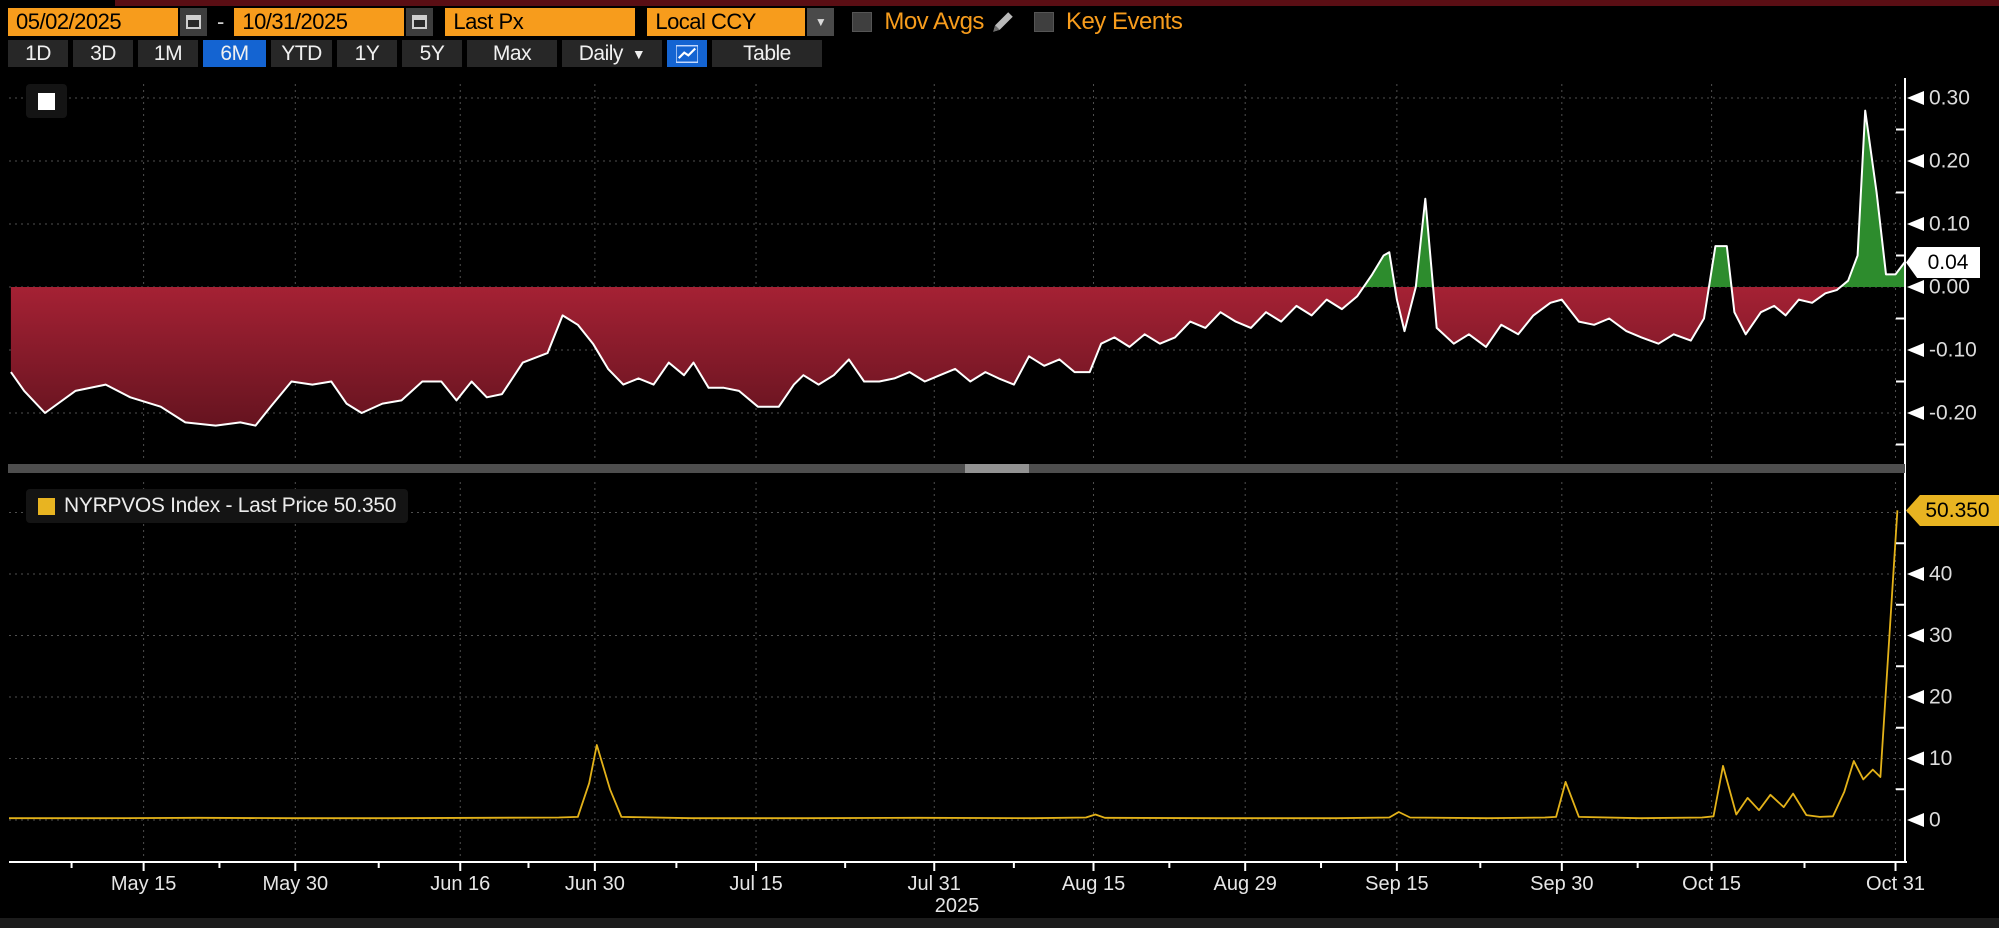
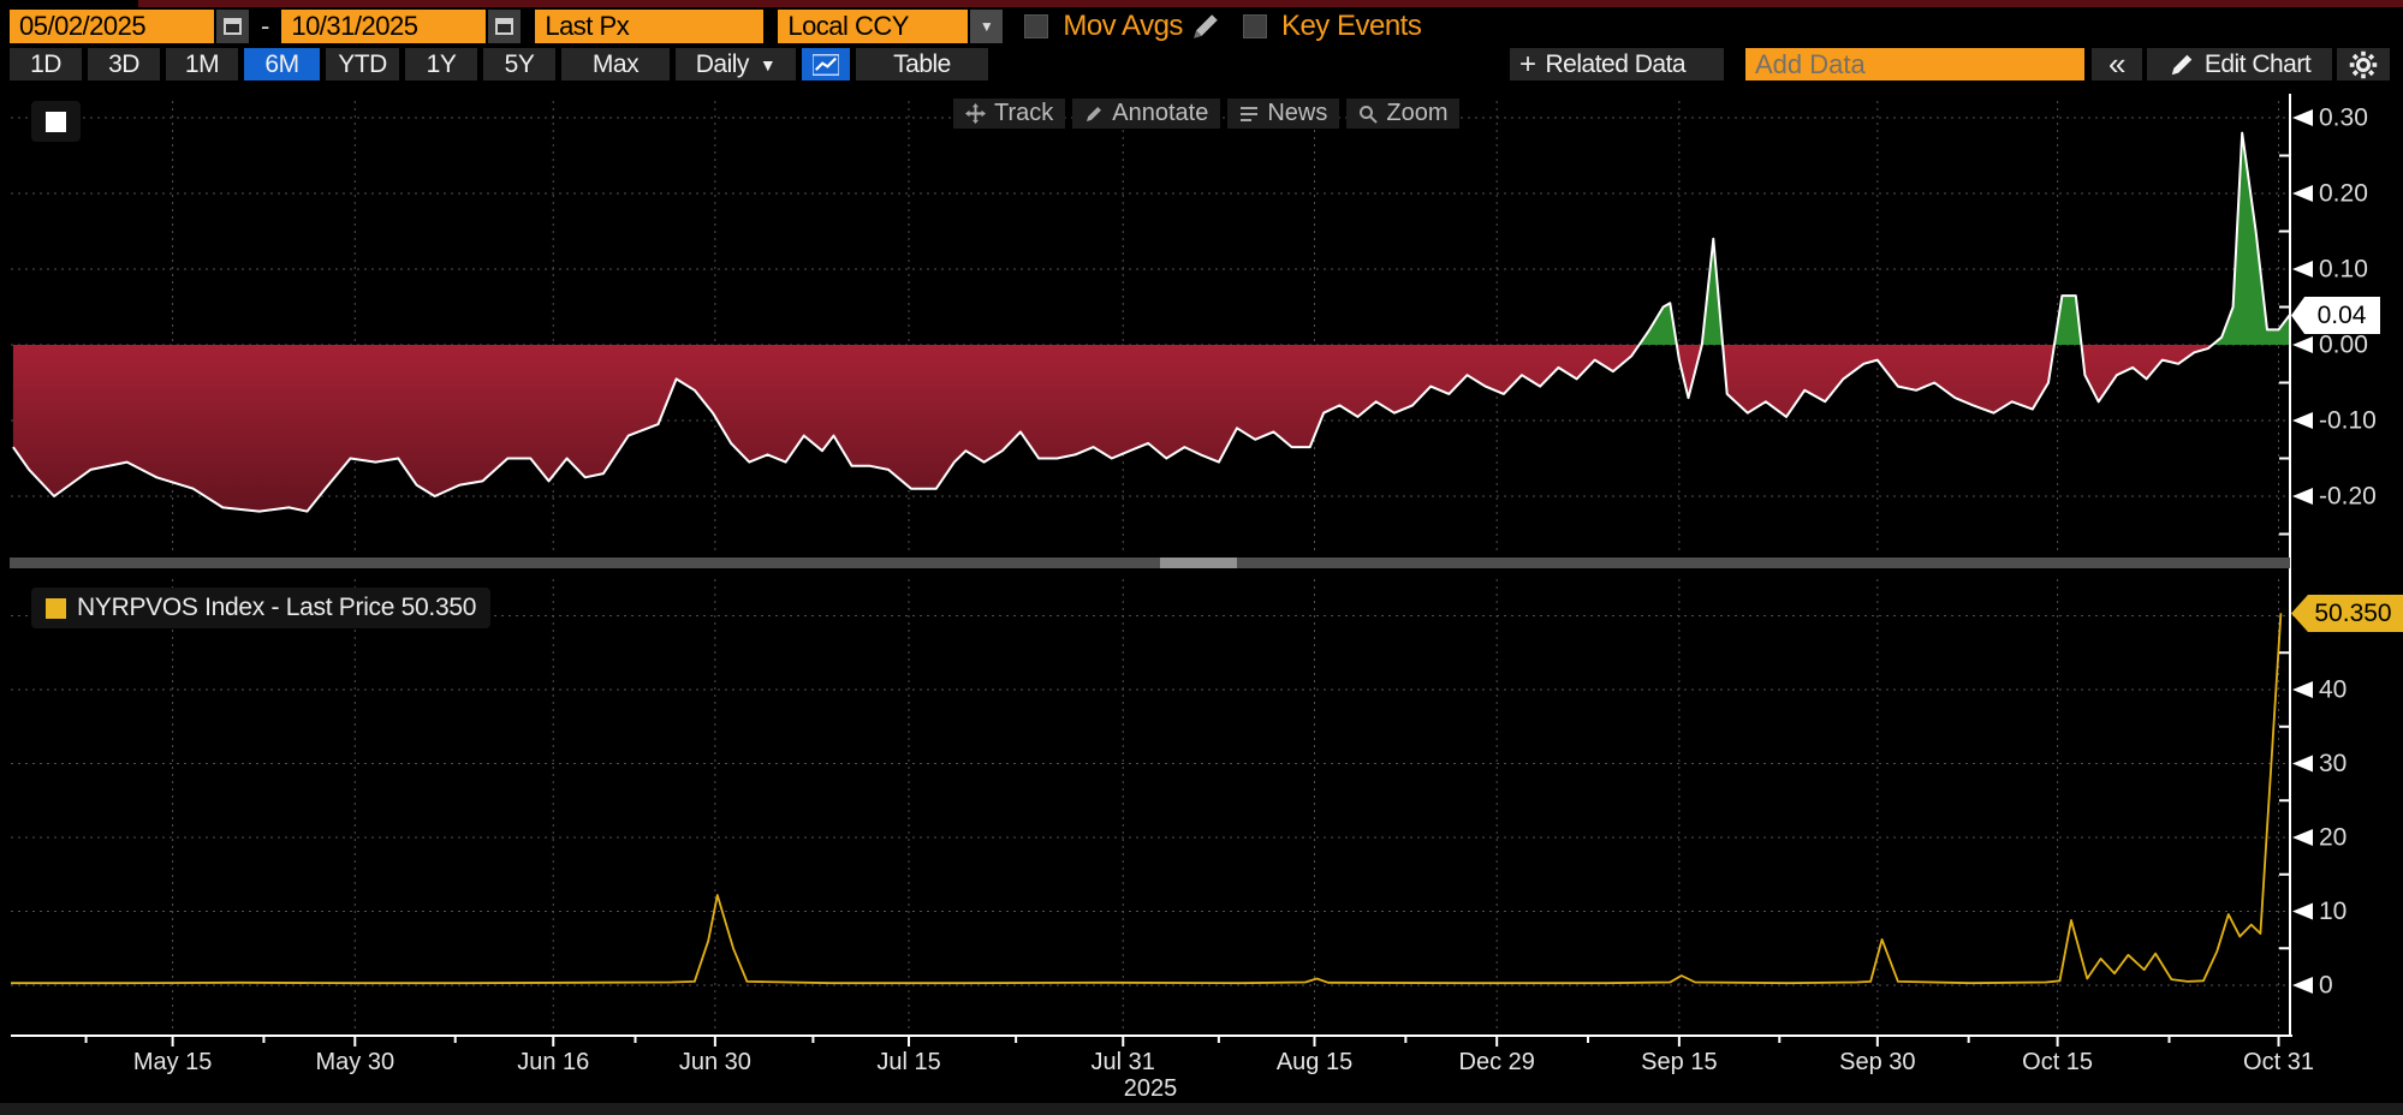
  0.30
  0.20
  0.10
  0.00
  -0.10
  -0.20
  40
  30
  20
  10
  0
  May 15
  May 30
  Jun 16
  Jun 30
  Jul 15
  Jul 31
  Aug 15
- Aug 29
+ Dec 29
  Sep 15
  Sep 30
  Oct 15
  Oct 31
  2025
  05/02/2025
  -
  10/31/2025
  Last Px
  Local CCY
  ▼
  Mov Avgs
  Key Events
  1D
  3D
  1M
  6M
  YTD
  1Y
  5Y
  Max
  Daily
  ▼
  Table
+ +
+ Related Data
+ Add Data
+ «
+ Edit Chart
+ Track
+ Annotate
+ News
+ Zoom
  NYRPVOS Index - Last Price 50.350
  0.04
  50.350
